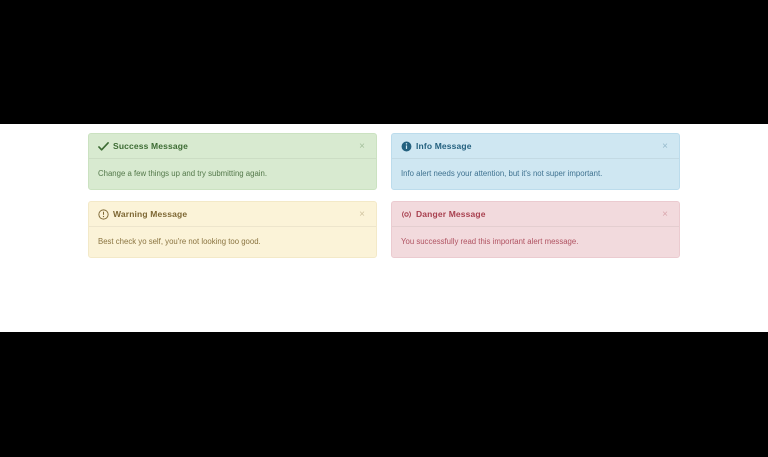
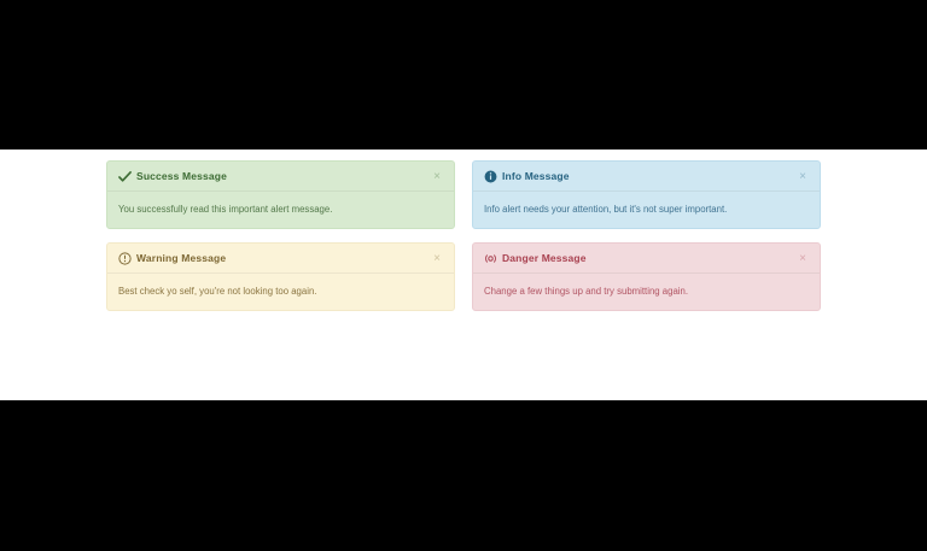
  Success Message
  ×
- Change a few things up and try submitting again.
+ You successfully read this important alert message.
  Info Message
  ×
  Info alert needs your attention, but it's not super important.
  Warning Message
  ×
- Best check yo self, you're not looking too good.
+ Best check yo self, you're not looking too again.
  Danger Message
  ×
- You successfully read this important alert message.
+ Change a few things up and try submitting again.
